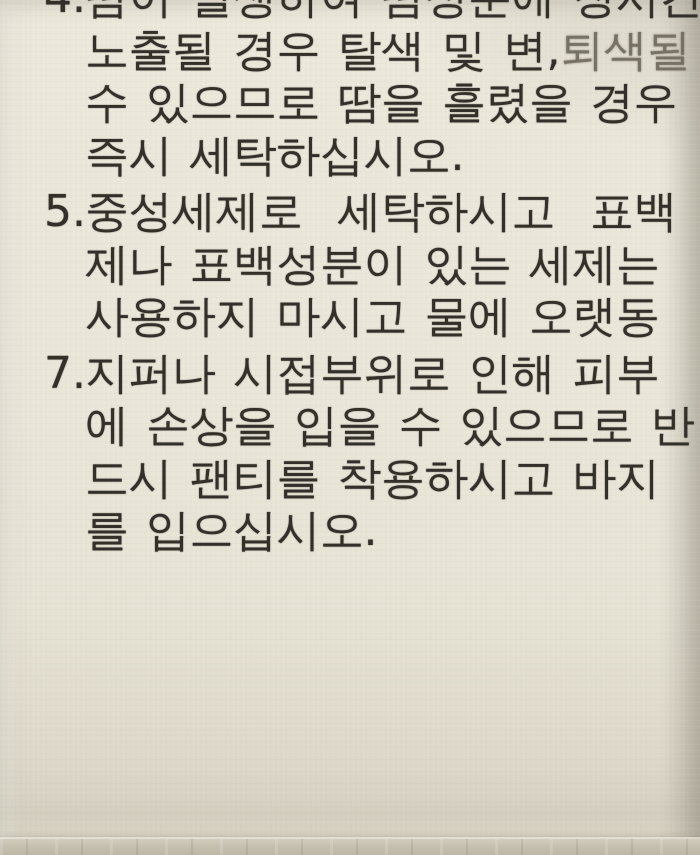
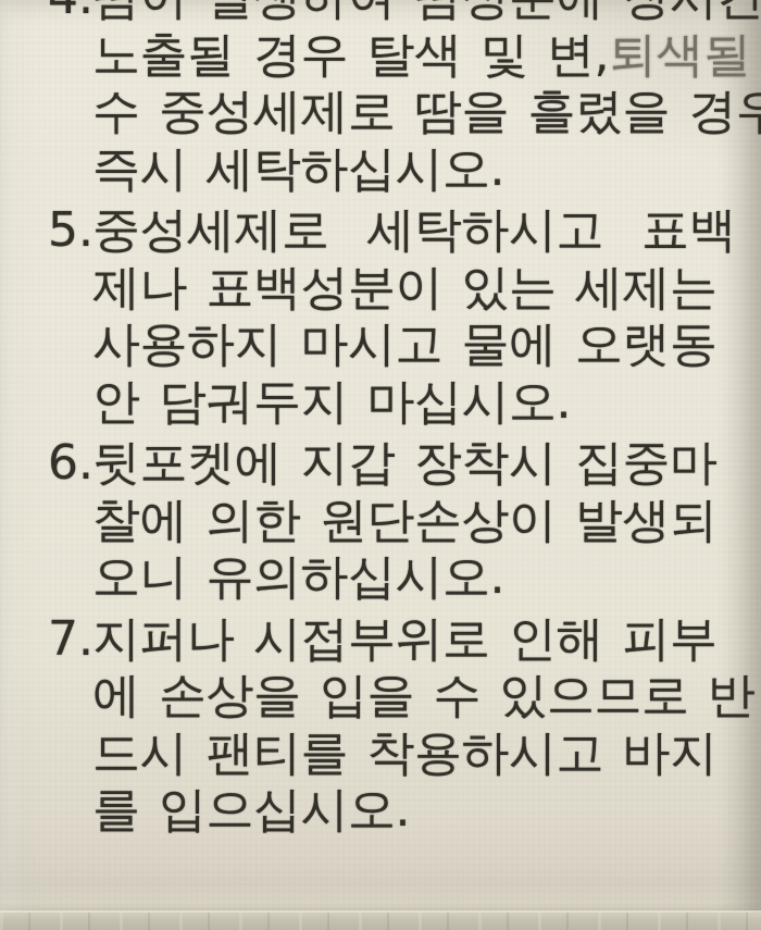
  노출될 경우 탈색 및 변,퇴색될
- 수 있으므로 땀을 흘렸을 경우
+ 수 중성세제로 땀을 흘렸을 경우
  즉시 세탁하십시오.
  5.
  중성세제로 세탁하시고 표백
  제나 표백성분이 있는 세제는
  사용하지 마시고 물에 오랫동
+ 안 담궈두지 마십시오.
+ 6.
+ 뒷포켓에 지갑 장착시 집중마
+ 찰에 의한 원단손상이 발생되
+ 오니 유의하십시오.
  7.
  지퍼나 시접부위로 인해 피부
  에 손상을 입을 수 있으므로 반
  드시 팬티를 착용하시고 바지
  를 입으십시오.
